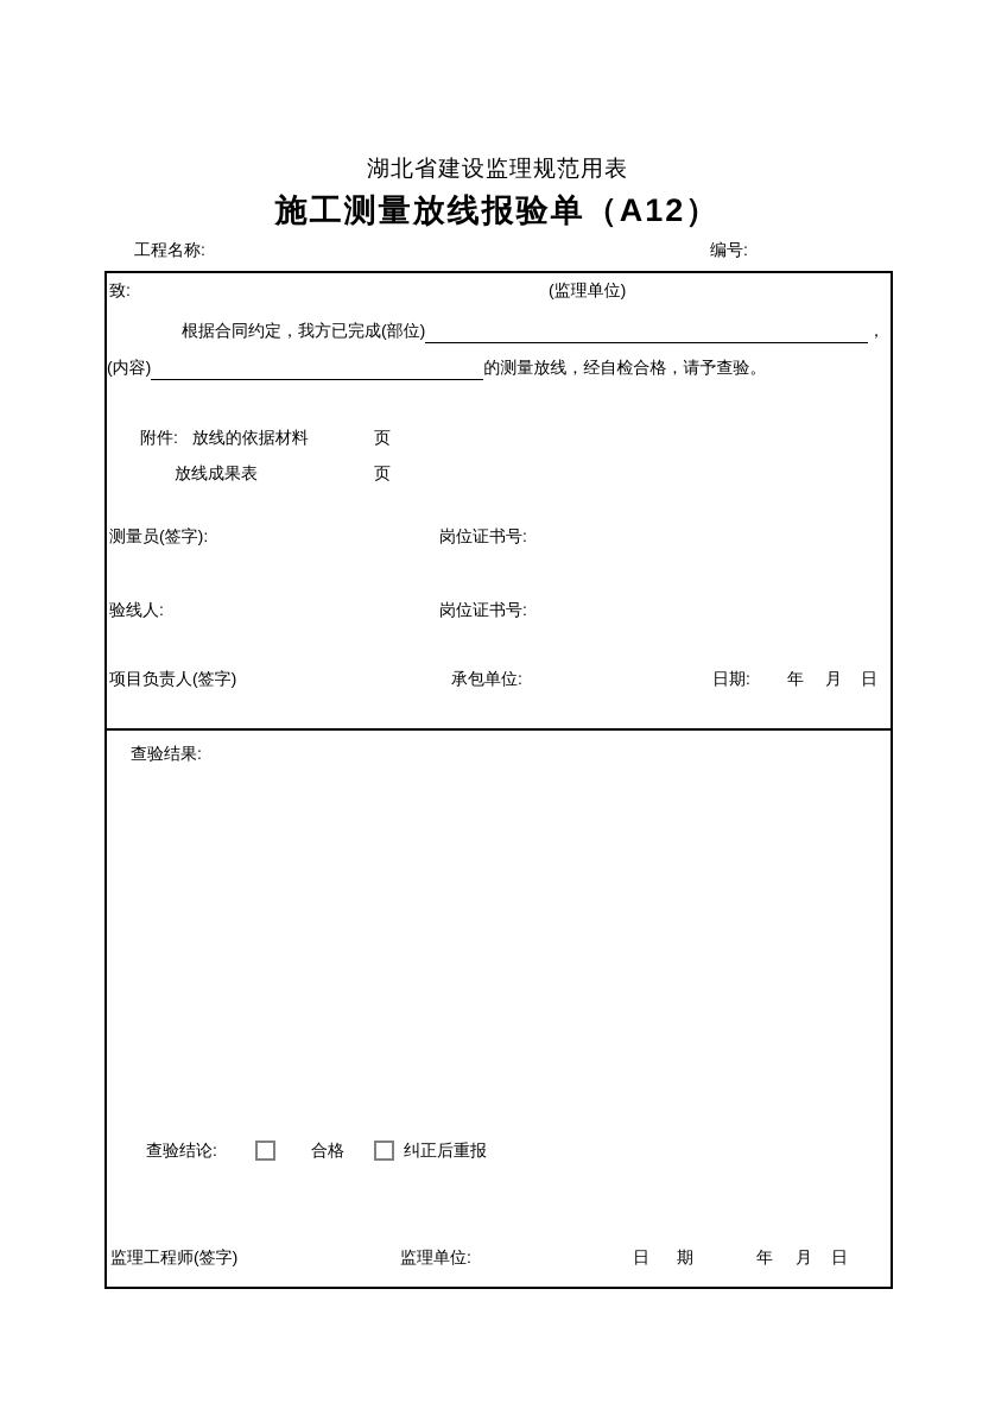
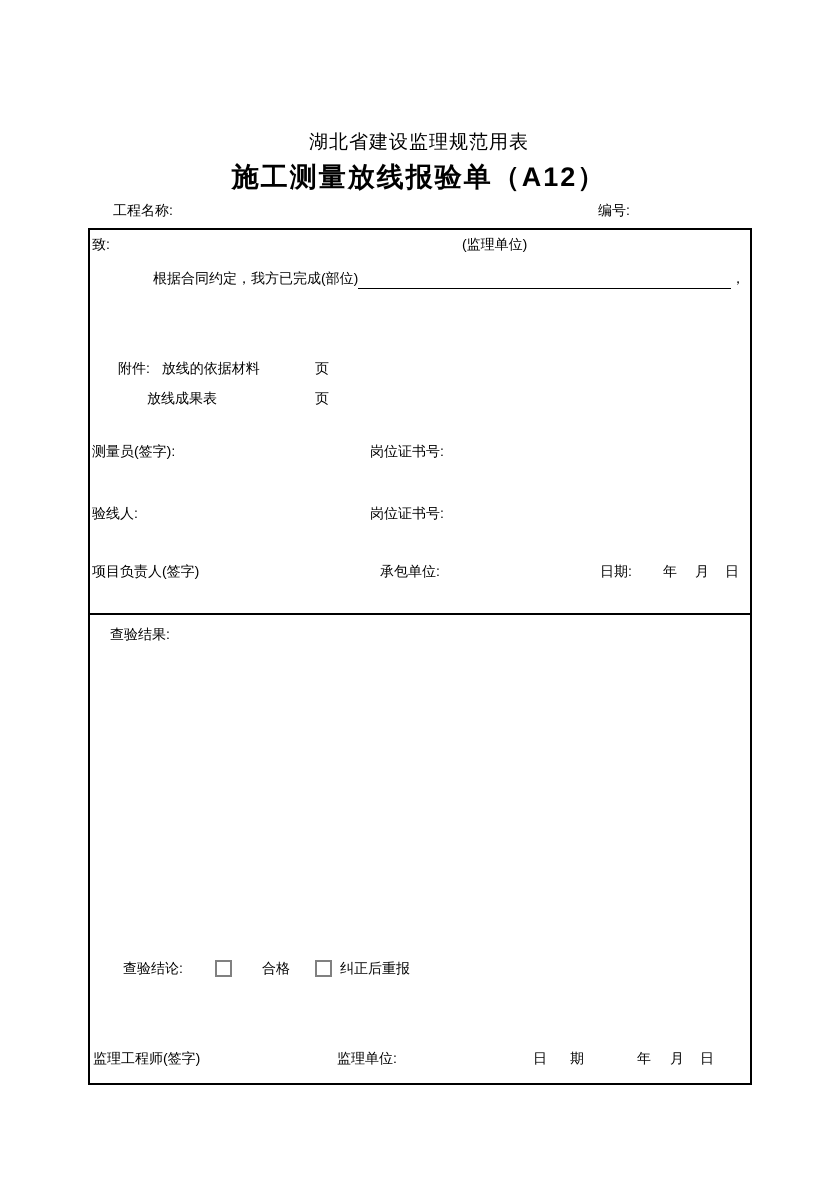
  湖北省建设监理规范用表
  施工测量放线报验单（A12）
  工程名称:
  编号:
  致:
  (监理单位)
  根据合同约定，我方已完成(部位)
  ，
- (内容)
- 的测量放线，经自检合格，请予查验。
  附件: 放线的依据材料
  页
  放线成果表
  页
  测量员(签字):
  岗位证书号:
  验线人:
  岗位证书号:
  项目负责人(签字)
  承包单位:
  日期:
  年
  月
  日
  查验结果:
  查验结论:
  合格
  纠正后重报
  监理工程师(签字)
  监理单位:
  日
  期
  年
  月
  日
